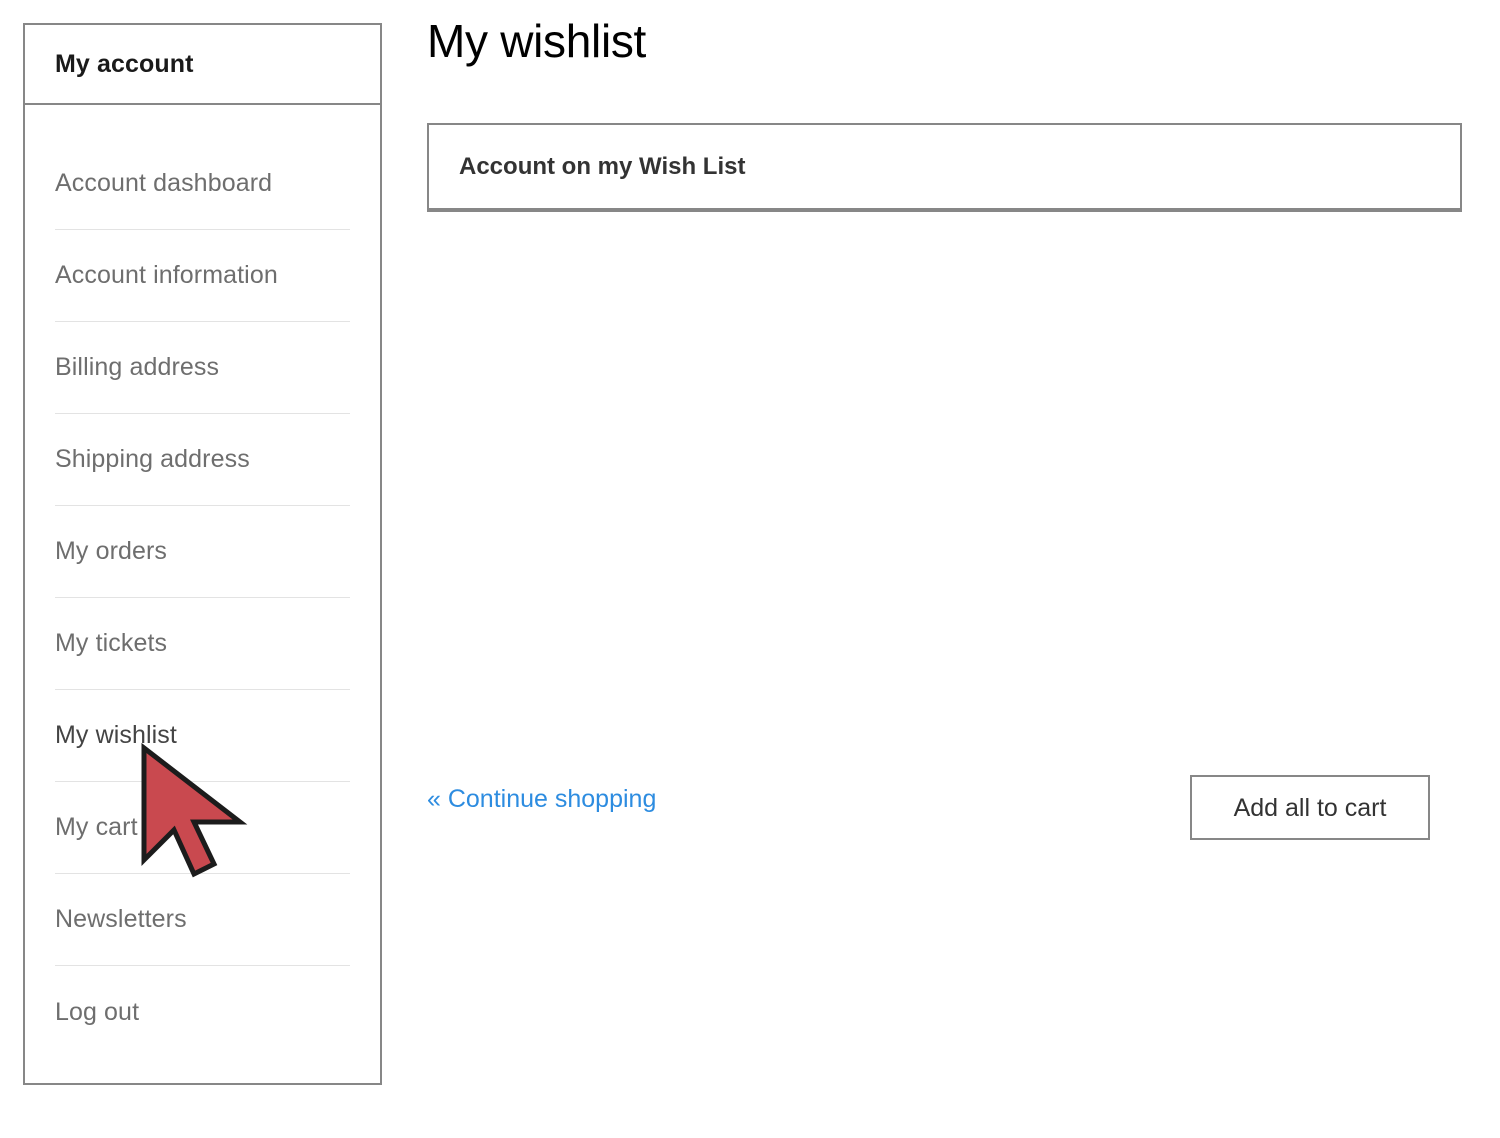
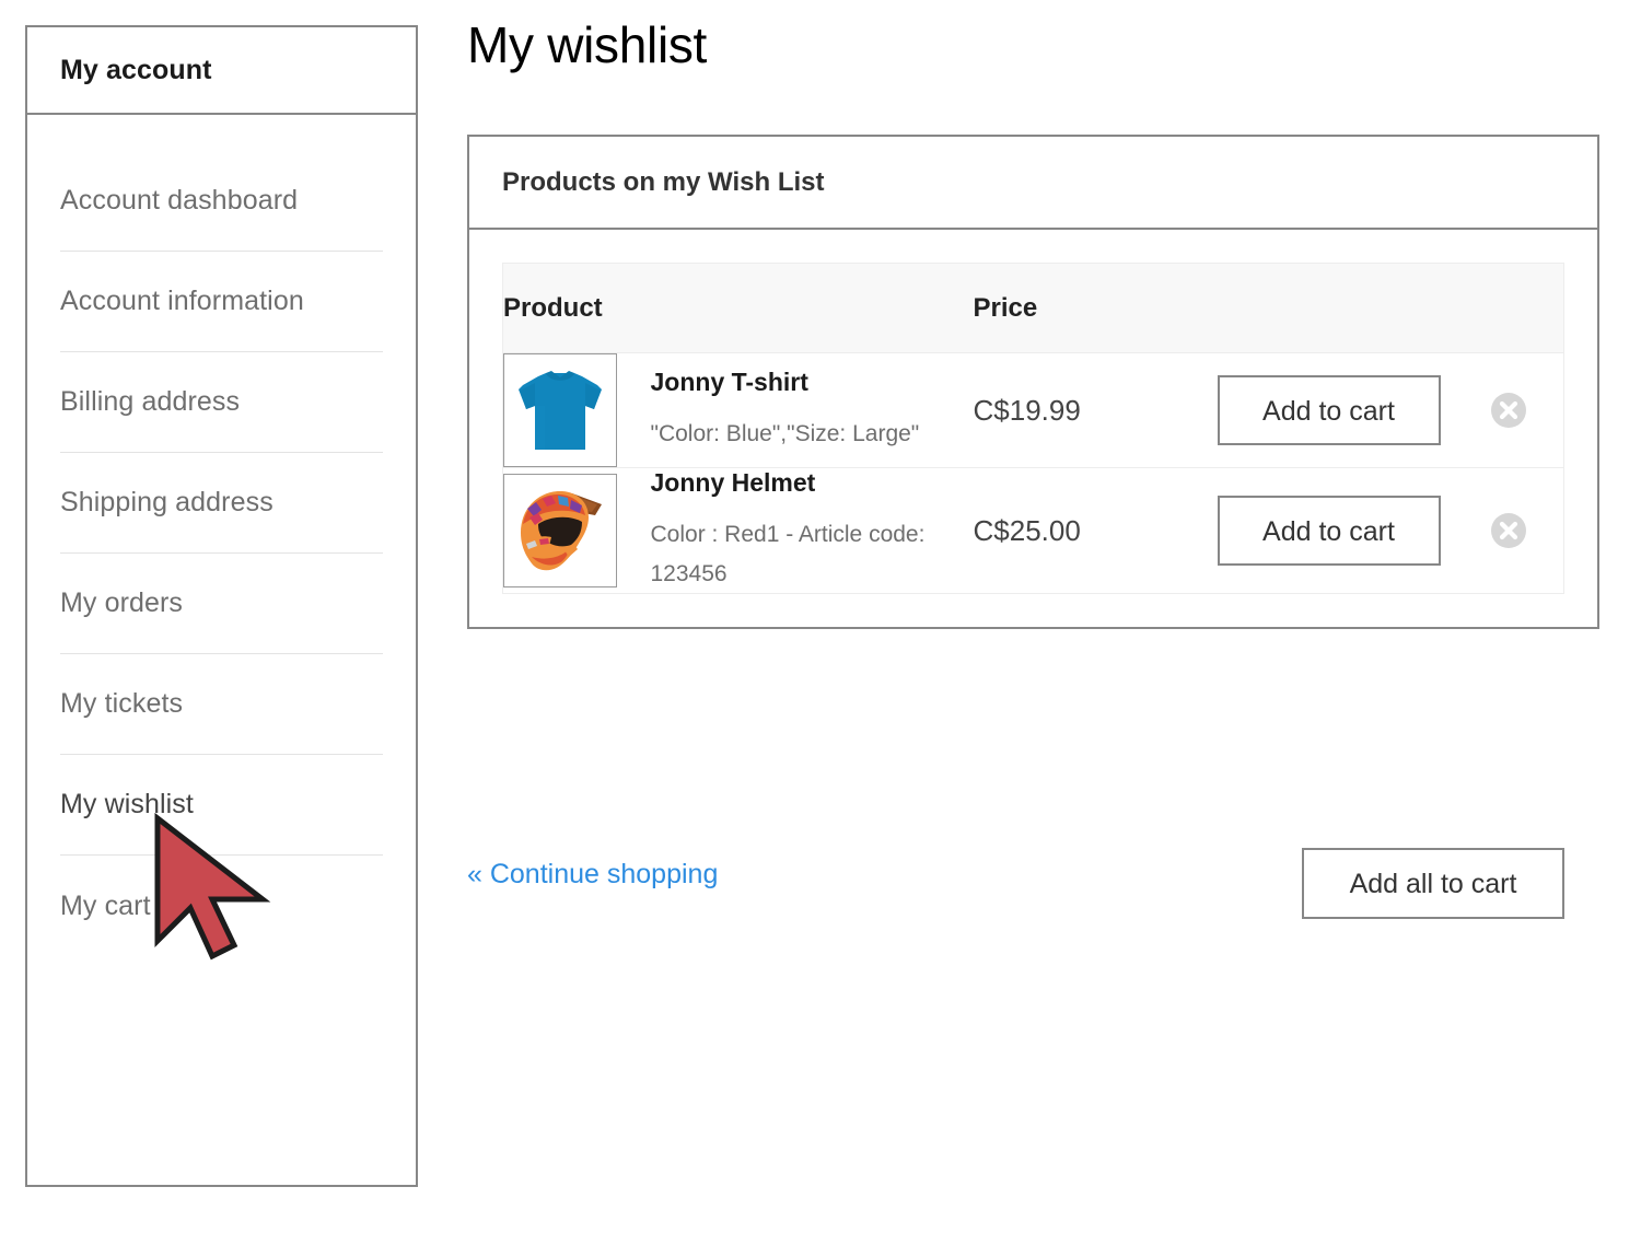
  My account
  Account dashboard
  Account information
  Billing address
  Shipping address
  My orders
  My tickets
  My wishlist
  My cart
- Newsletters
- Log out
  My wishlist
- Account on my Wish List
+ Products on my Wish List
+ Product	Price
+ 	Jonny T-shirt "Color: Blue","Size: Large"	C$19.99	Add to cart
+ 	Jonny Helmet Color : Red1 - Article code: 123456	C$25.00	Add to cart
  « Continue shopping
  Add all to cart
